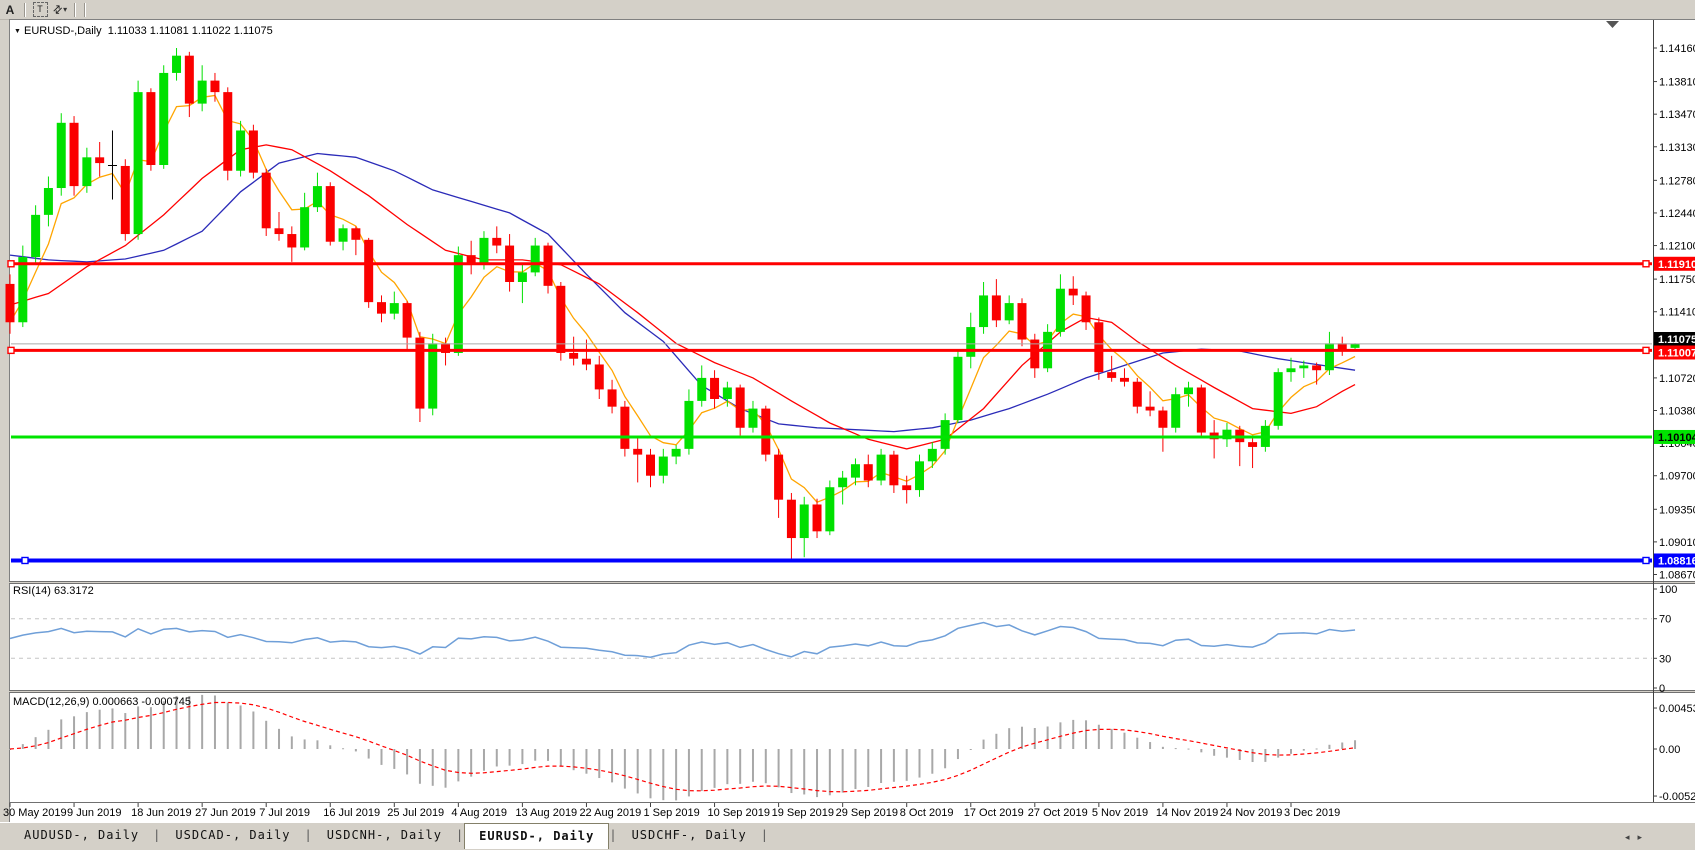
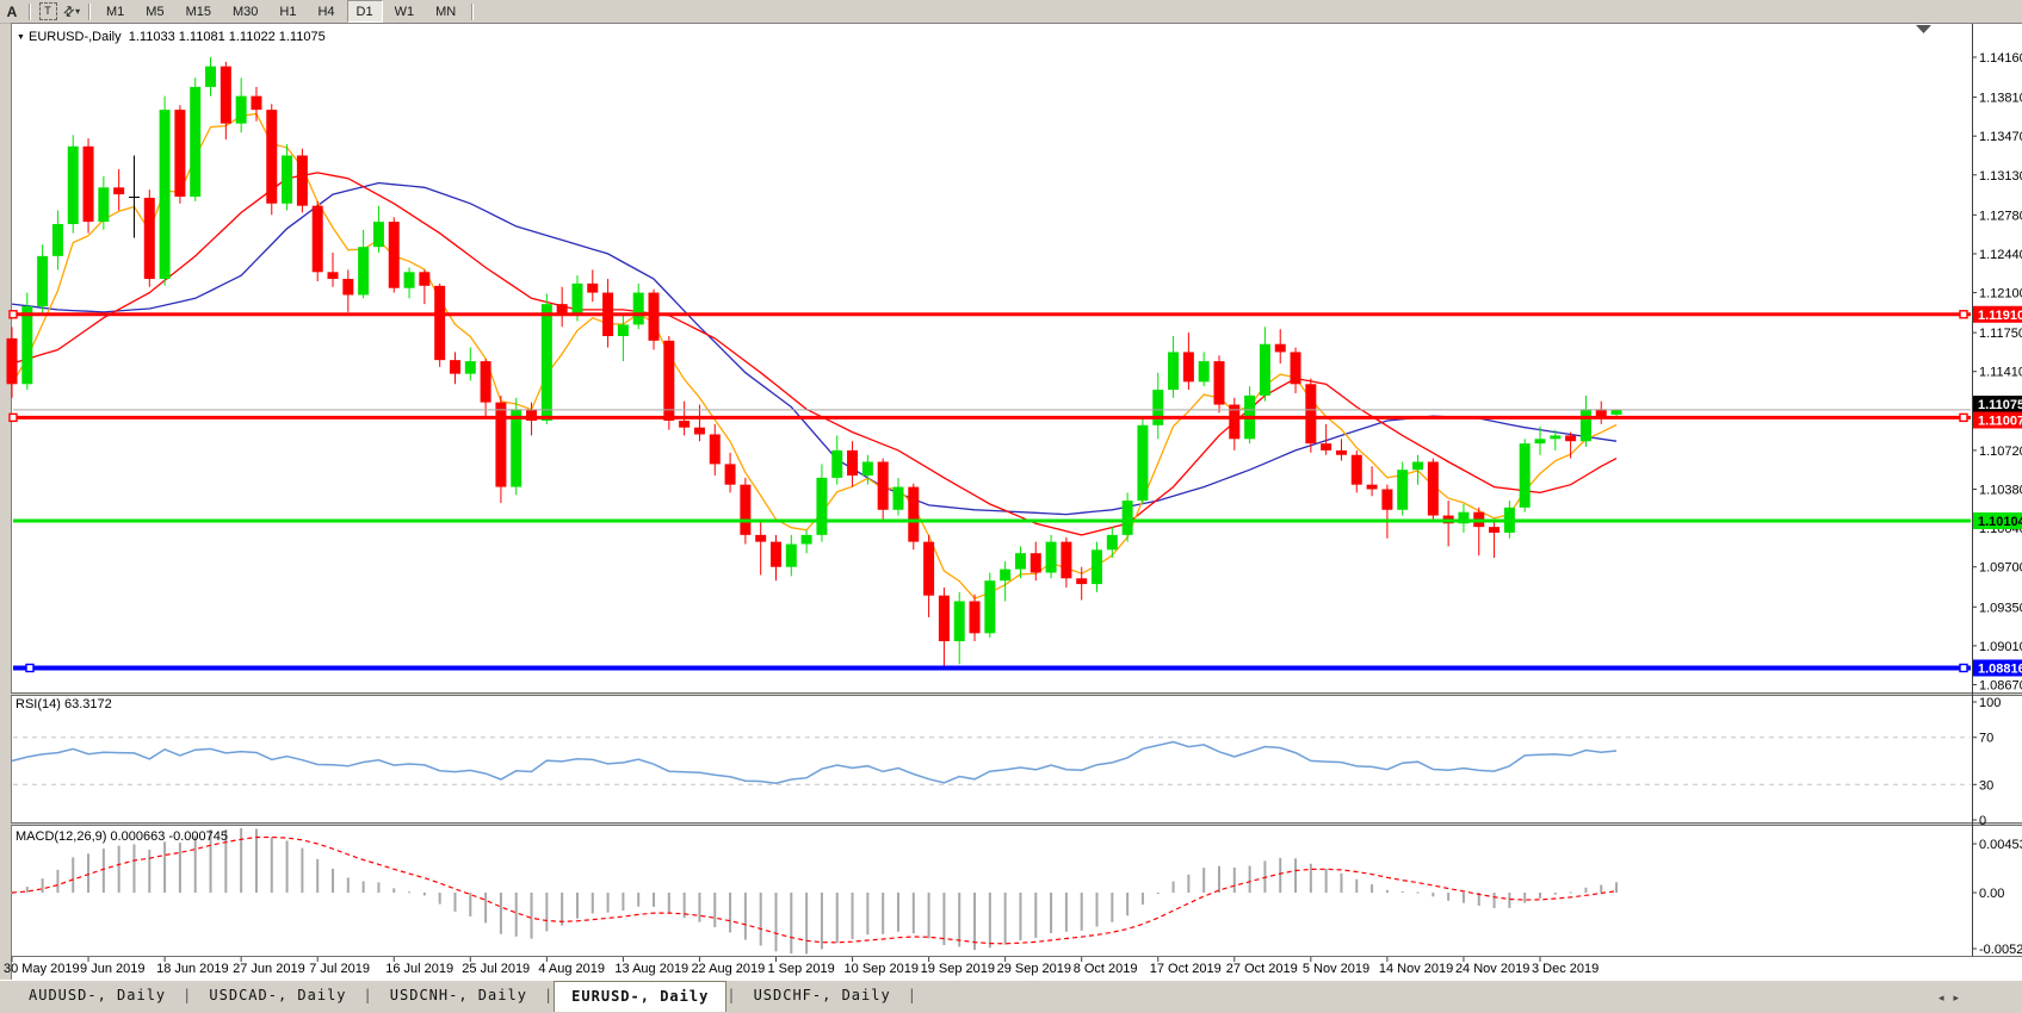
  A
  T
  ▾
+ M1 M5 M15 M30 H1 H4 D1 W1 MN
  1.1416
  1.1381
  1.1347
  1.1313
  1.1278
  1.1244
  1.1210
  1.1175
  1.1141
  1.1072
  1.1038
  1.1004
  1.0970
  1.0935
  1.0901
  1.0867
  1.11075
  1.11910
  1.11007
  1.1010
  1.0881
  100
  70
  30
  0
  0.0045
  0.00
  -0.0052
  30 May 2019
  9 Jun 2019
  18 Jun 2019
  27 Jun 2019
  7 Jul 2019
  16 Jul 2019
  25 Jul 2019
  4 Aug 2019
  13 Aug 2019
  22 Aug 2019
  1 Sep 2019
  10 Sep 2019
  19 Sep 2019
  29 Sep 2019
  8 Oct 2019
  17 Oct 2019
  27 Oct 2019
  5 Nov 2019
  14 Nov 2019
  24 Nov 2019
  3 Dec 2019
  EURUSD-,Daily 1.11033 1.11081 1.11022 1.11075
  RSI(14) 63.3172
  MACD(12,26,9) 0.000663 -0.000745
  AUDUSD-, Daily
  |
  USDCAD-, Daily
  |
  USDCNH-, Daily
  |
  EURUSD-, Daily
  |
  USDCHF-, Daily
  |
  ◂▸
